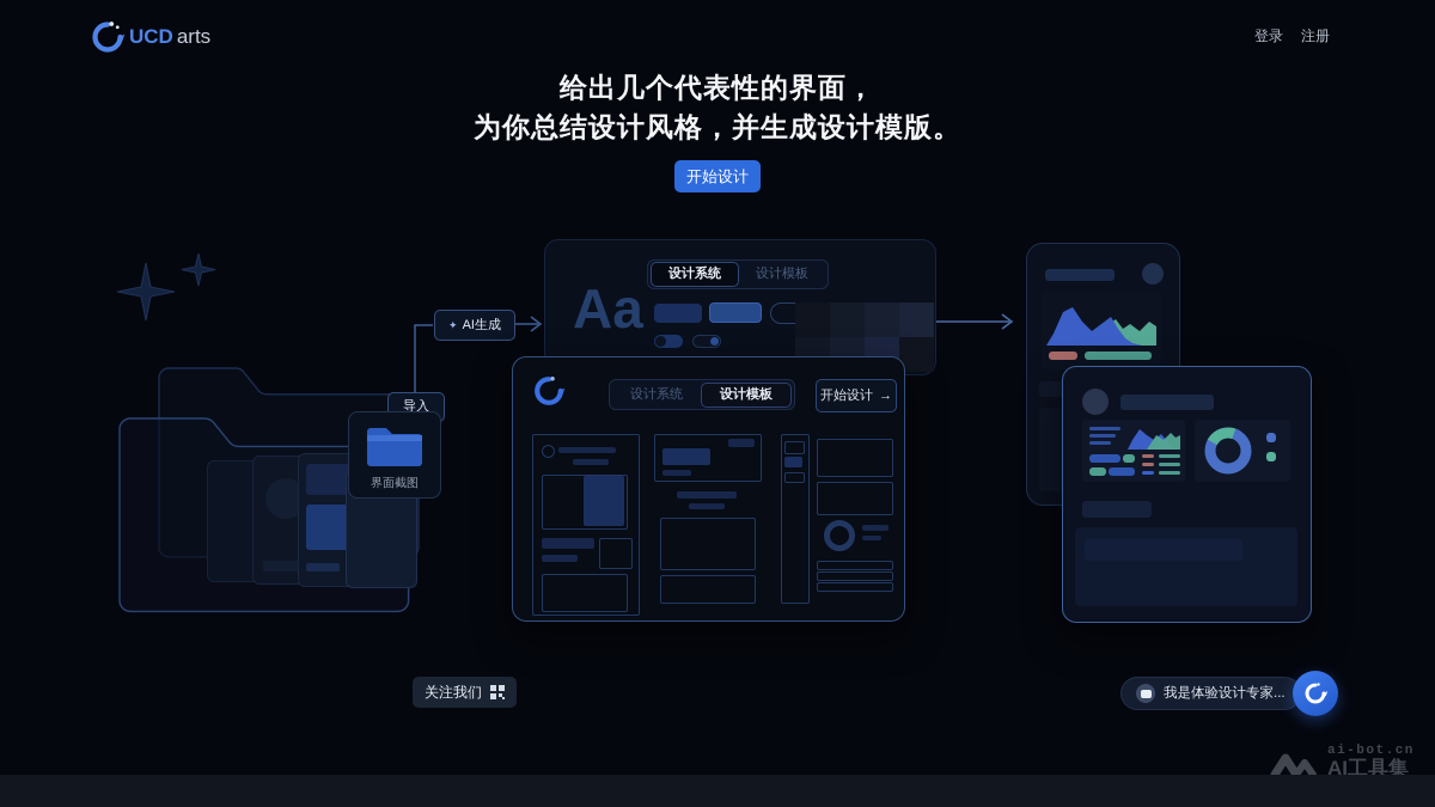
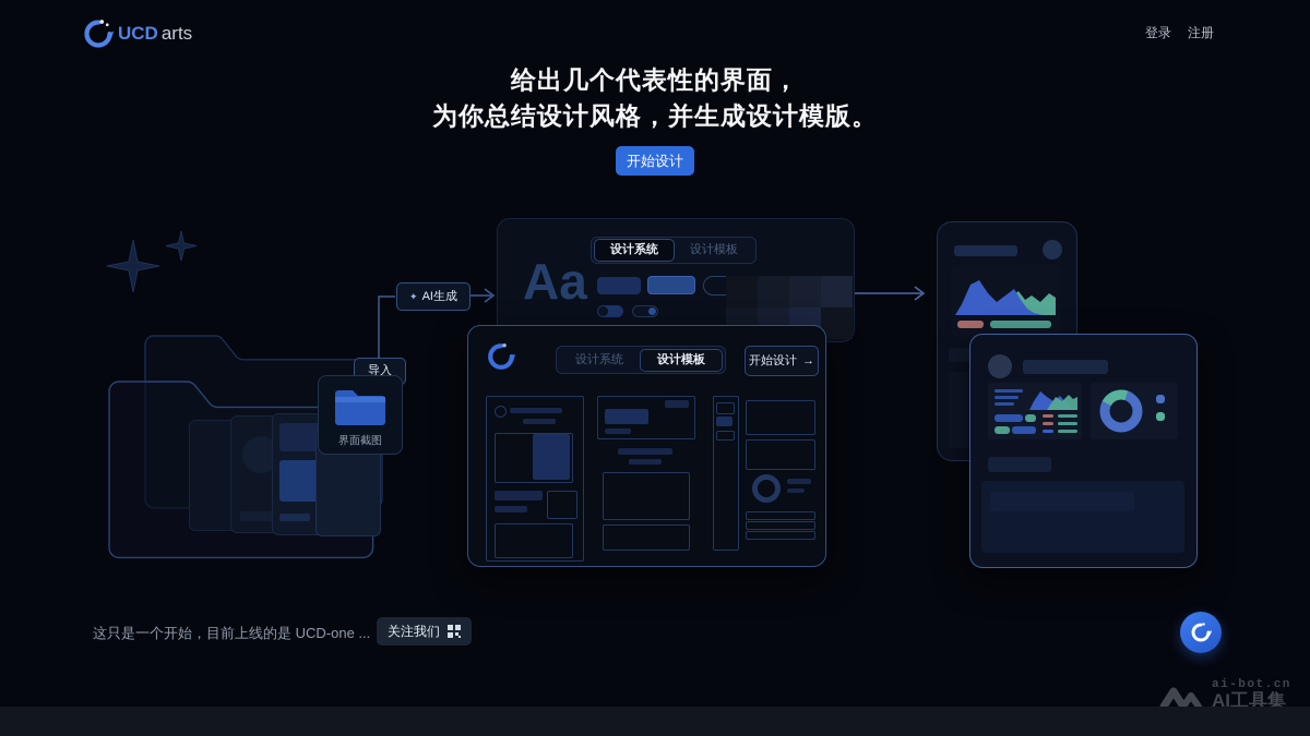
  UCD
  arts
  登录
  注册
  给出几个代表性的界面，
  为你总结设计风格，并生成设计模版。
  开始设计
  ✦
  AI生成
  导入
  界面截图
  设计系统
  设计模板
  Aa
  设计系统
  设计模板
  开始设计
  →
+ 这只是一个开始，目前上线的是 UCD-one ...
  关注我们
- 我是体验设计专家...
  ai-bot.cn
  AI工具集
